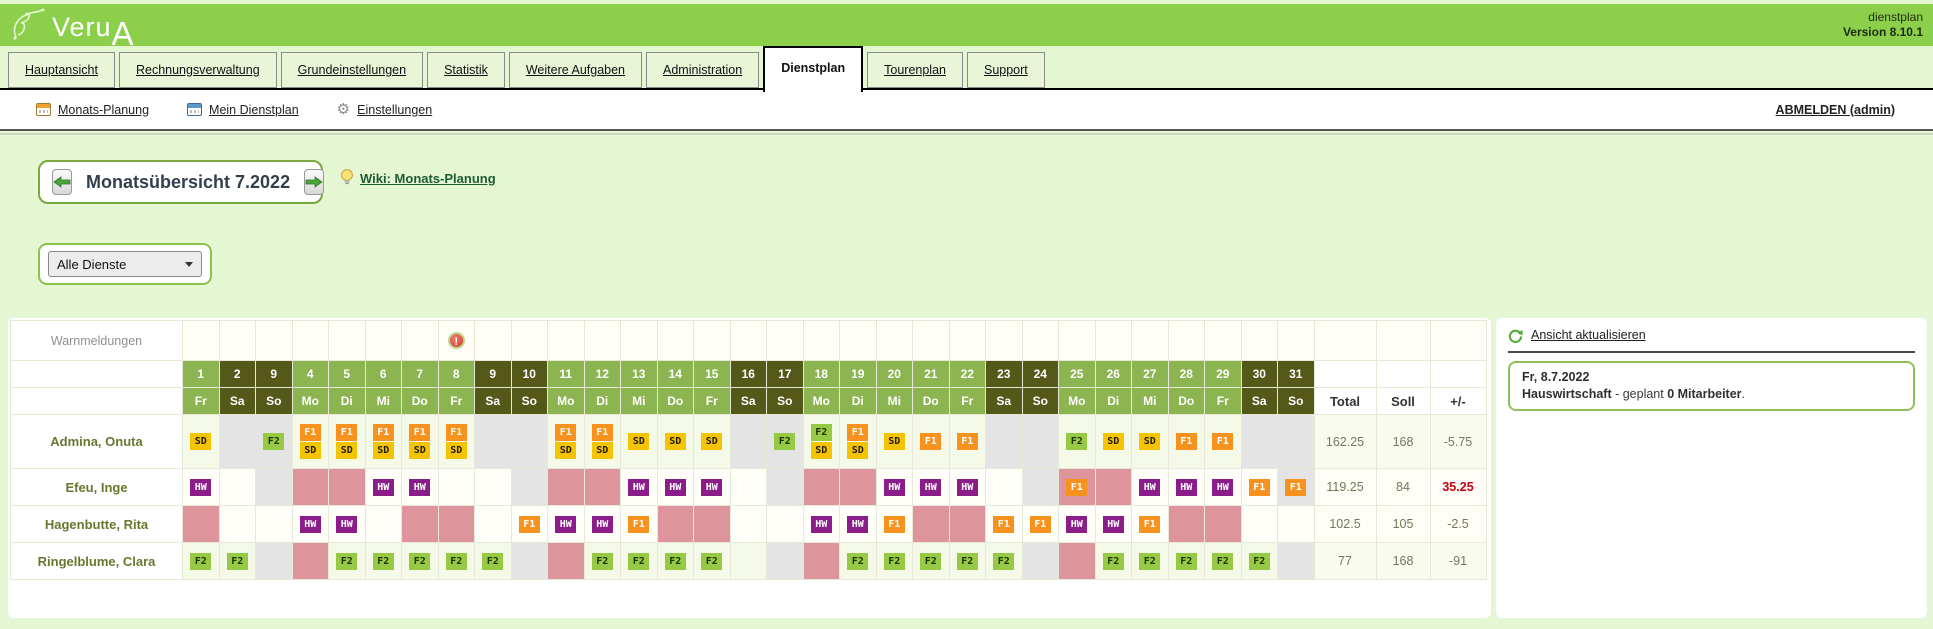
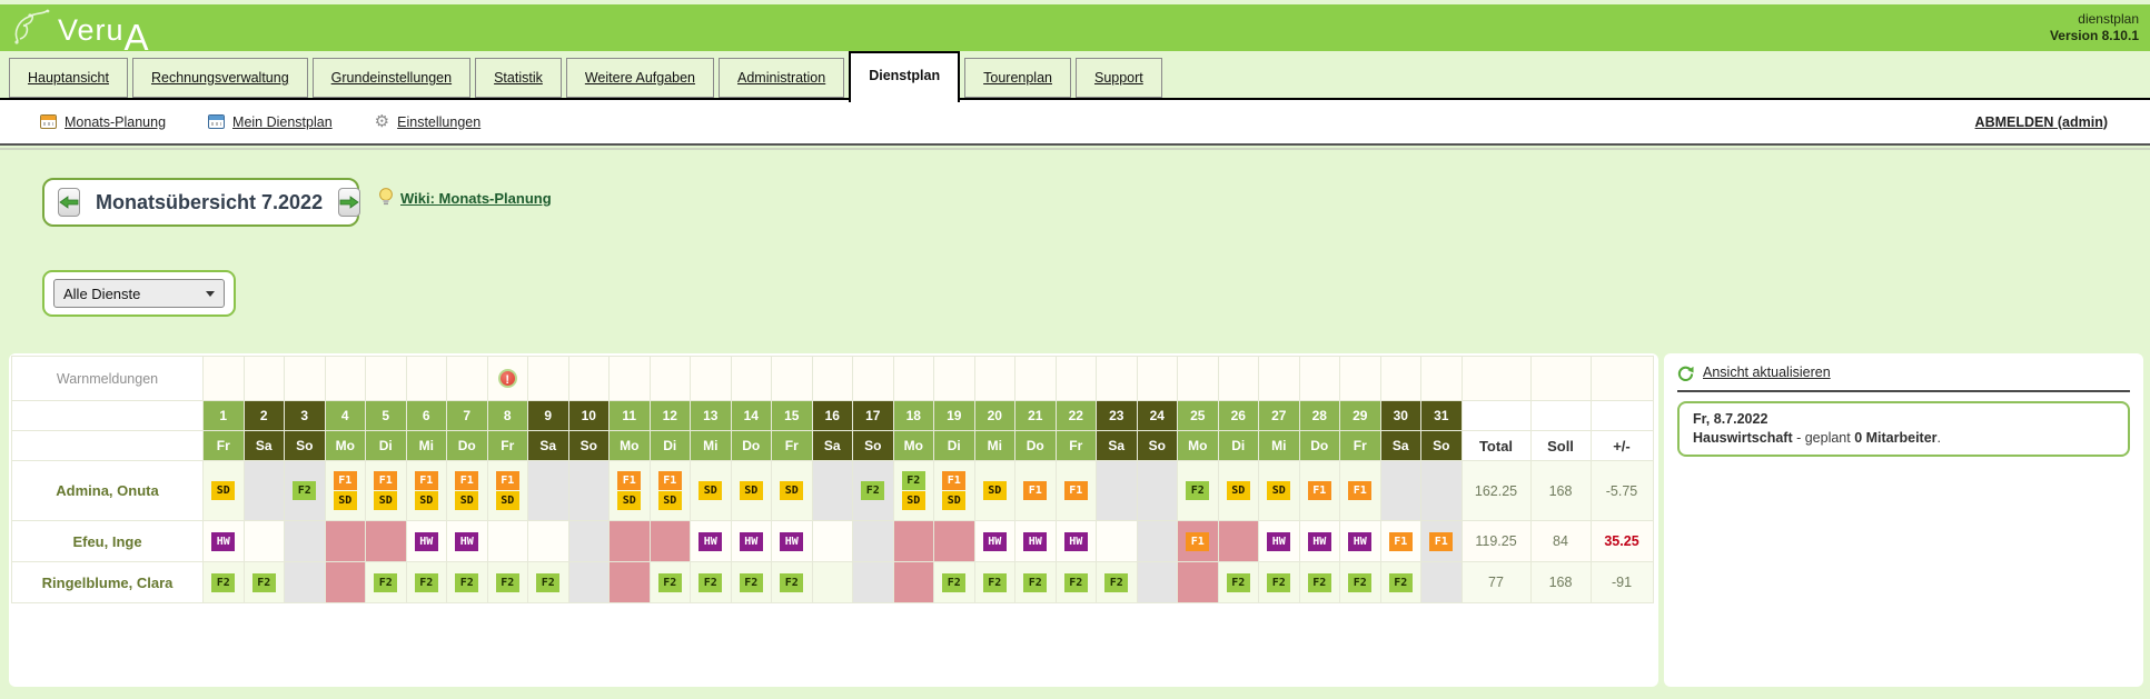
  Veru
  A
  dienstplan
  Version 8.10.1
  Hauptansicht
  Rechnungsverwaltung
  Grundeinstellungen
  Statistik
  Weitere Aufgaben
  Administration
  Dienstplan
  Tourenplan
  Support
  Monats-Planung
  Mein Dienstplan
  ⚙
  Einstellungen
  ABMELDEN (admin)
  Monatsübersicht 7.2022
  Wiki: Monats-Planung
  Alle Dienste
  Warnmeldungen								!
- 	1	2	9	4	5	6	7	8	9	10	11	12	13	14	15	16	17	18	19	20	21	22	23	24	25	26	27	28	29	30	31
+ 	1	2	3	4	5	6	7	8	9	10	11	12	13	14	15	16	17	18	19	20	21	22	23	24	25	26	27	28	29	30	31
  	Fr	Sa	So	Mo	Di	Mi	Do	Fr	Sa	So	Mo	Di	Mi	Do	Fr	Sa	So	Mo	Di	Mi	Do	Fr	Sa	So	Mo	Di	Mi	Do	Fr	Sa	So	Total	Soll	+/-
  Admina, Onuta	SD		F2	F1SD	F1SD	F1SD	F1SD	F1SD			F1SD	F1SD	SD	SD	SD		F2	F2SD	F1SD	SD	F1	F1			F2	SD	SD	F1	F1			162.25	168	-5.75
  Efeu, Inge	HW					HW	HW						HW	HW	HW					HW	HW	HW			F1		HW	HW	HW	F1	F1	119.25	84	35.25
- Hagenbutte, Rita				HW	HW					F1	HW	HW	F1					HW	HW	F1			F1	F1	HW	HW	F1					102.5	105	-2.5
  Ringelblume, Clara	F2	F2			F2	F2	F2	F2	F2			F2	F2	F2	F2				F2	F2	F2	F2	F2			F2	F2	F2	F2	F2		77	168	-91
  Ansicht aktualisieren
  Fr, 8.7.2022
  Hauswirtschaft - geplant 0 Mitarbeiter.
